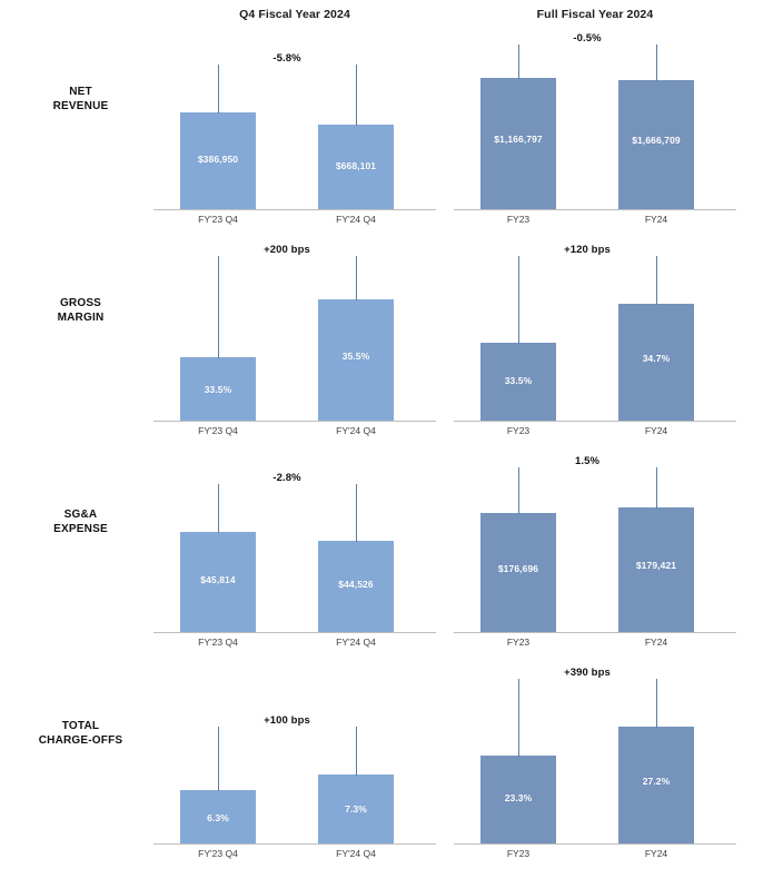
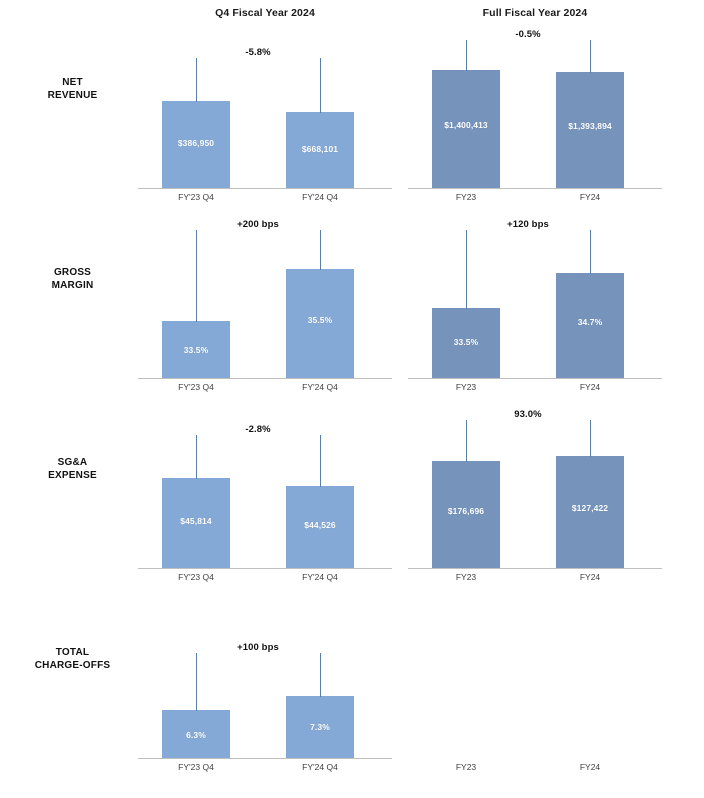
  Q4 Fiscal Year 2024
  Full Fiscal Year 2024
  NET
  REVENUE
  $386,950
  $668,101
  -5.8%
  FY'23 Q4
  FY'24 Q4
- $1,166,797
+ $1,400,413
- $1,666,709
+ $1,393,894
  -0.5%
  FY23
  FY24
  GROSS
  MARGIN
  33.5%
  35.5%
  +200 bps
  FY'23 Q4
  FY'24 Q4
  33.5%
  34.7%
  +120 bps
  FY23
  FY24
  SG&A
  EXPENSE
  $45,814
  $44,526
  -2.8%
  FY'23 Q4
  FY'24 Q4
  $176,696
- $179,421
+ $127,422
- 1.5%
+ 93.0%
  FY23
  FY24
  TOTAL
  CHARGE-OFFS
  6.3%
  7.3%
  +100 bps
  FY'23 Q4
  FY'24 Q4
- 23.3%
- 27.2%
- +390 bps
  FY23
  FY24
